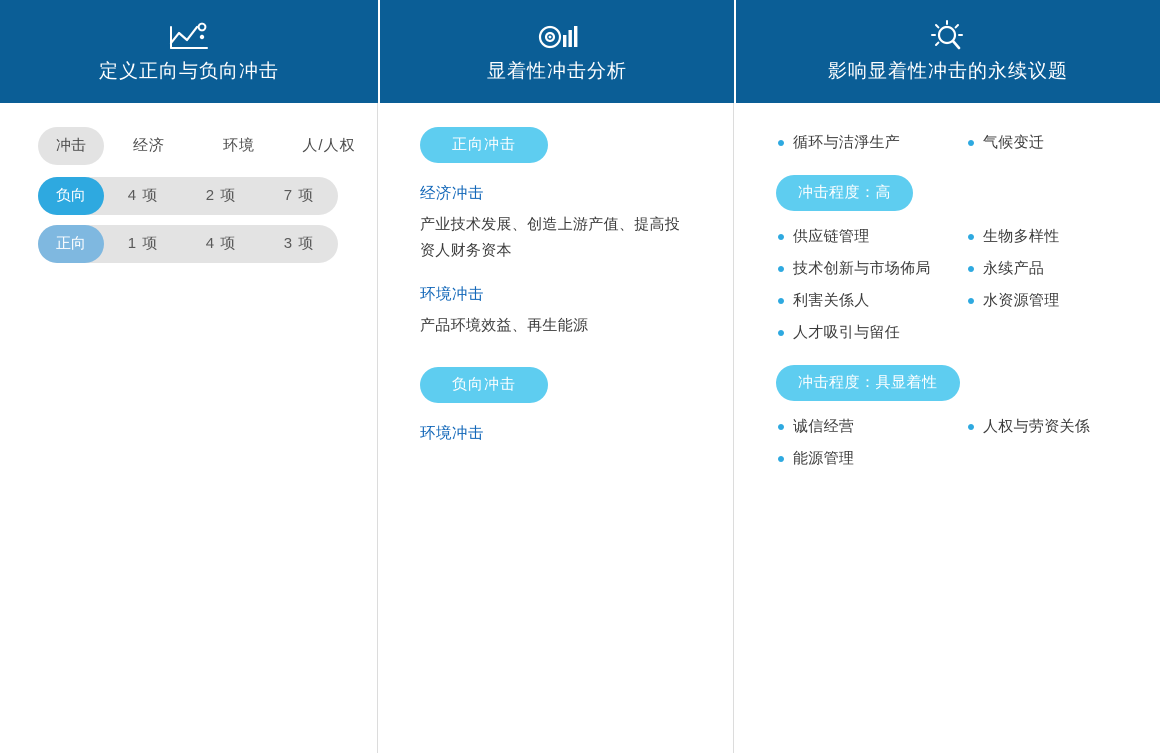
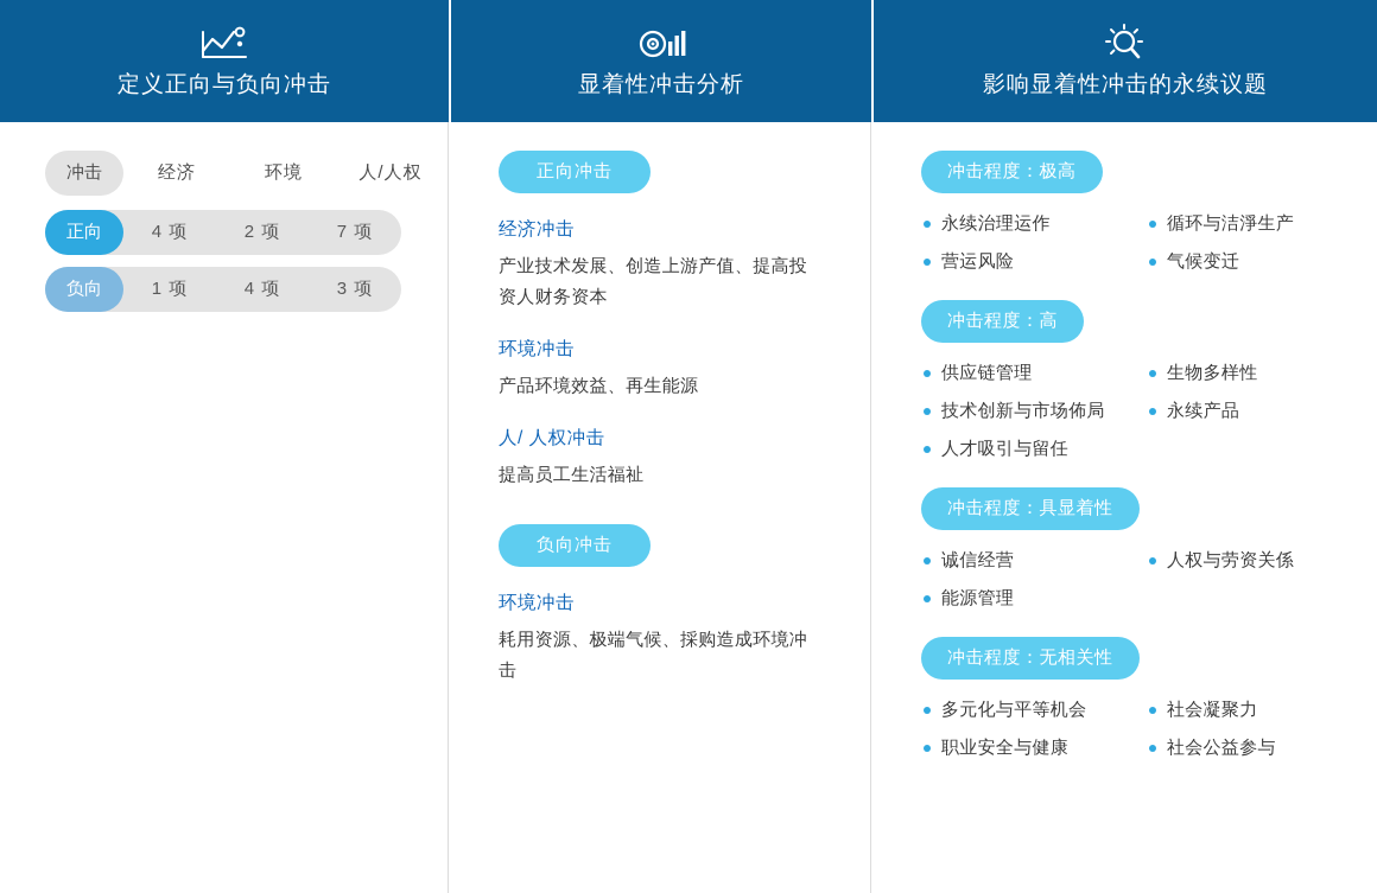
  定义正向与负向冲击
  显着性冲击分析
  影响显着性冲击的永续议题
  冲击
  经济
  环境
  人/人权
- 负向
+ 正向
  4 项
  2 项
  7 项
- 正向
+ 负向
  1 项
  4 项
  3 项
  正向冲击
  经济冲击
  产业技术发展、创造上游产值、提高投资人财务资本
  环境冲击
  产品环境效益、再生能源
+ 人/ 人权冲击
+ 提高员工生活福祉
  负向冲击
  环境冲击
+ 耗用资源、极端气候、採购造成环境冲击
+ 冲击程度：极高
+ 永续治理运作
  循环与洁淨生产
+ 营运风险
  气候变迁
  冲击程度：高
  供应链管理
  生物多样性
  技术创新与市场佈局
  永续产品
- 利害关係人
- 水资源管理
  人才吸引与留任
  冲击程度：具显着性
  诚信经营
  人权与劳资关係
  能源管理
+ 冲击程度：无相关性
+ 多元化与平等机会
+ 社会凝聚力
+ 职业安全与健康
+ 社会公益参与
